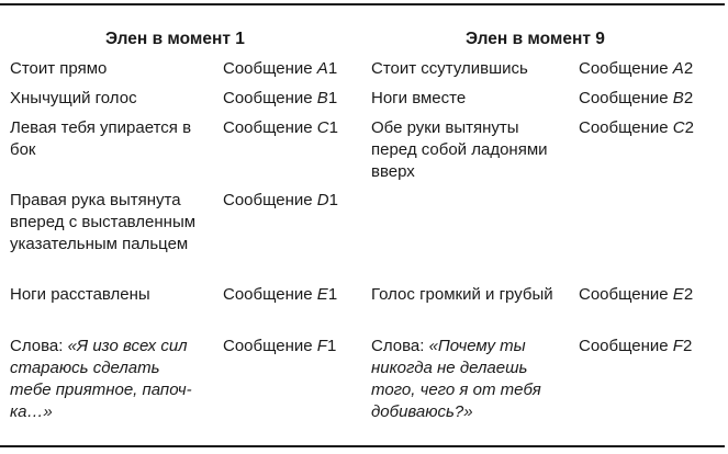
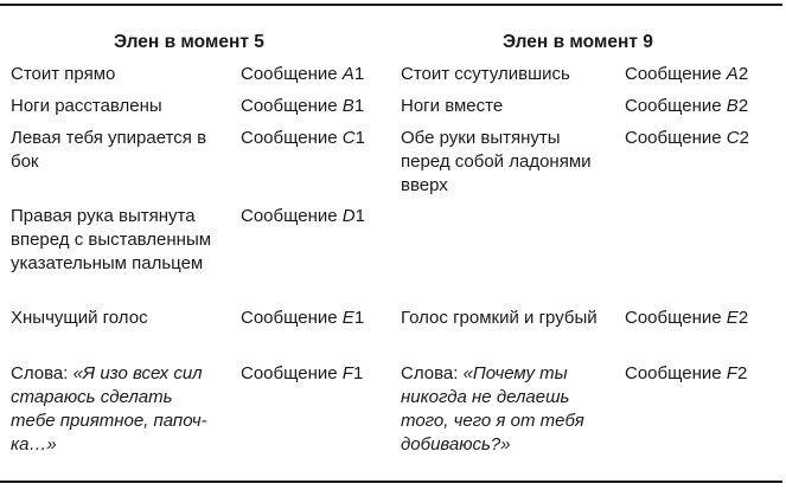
- Элен в момент 1
+ Элен в момент 5
  Стоит прямо
  Сообщение A1
- Хнычущий голос
+ Ноги расставлены
  Сообщение B1
  Левая тебя упирается в бок
  Сообщение C1
  Правая рука вытянута вперед с выставлен­ным указательным пальцем
  Сообщение D1
- Ноги расставлены
+ Хнычущий голос
  Сообщение E1
  Слова: «Я изо всех сил стараюсь сделать тебе приятное, папоч­а…»
  Сообщение F1
  Элен в момент 9
  Стоит ссутулившись
  Сообщение A2
  Ноги вместе
  Сообщение B2
  Обе руки вытянуты перед собой ладоня­ми вверх
  Сообщение C2
  Голос громкий и грубый
  Сообщение E2
  Слова: «Почему ты никогда не делаешь того, чего я от тебя добиваюсь?»
  Сообщение F2
